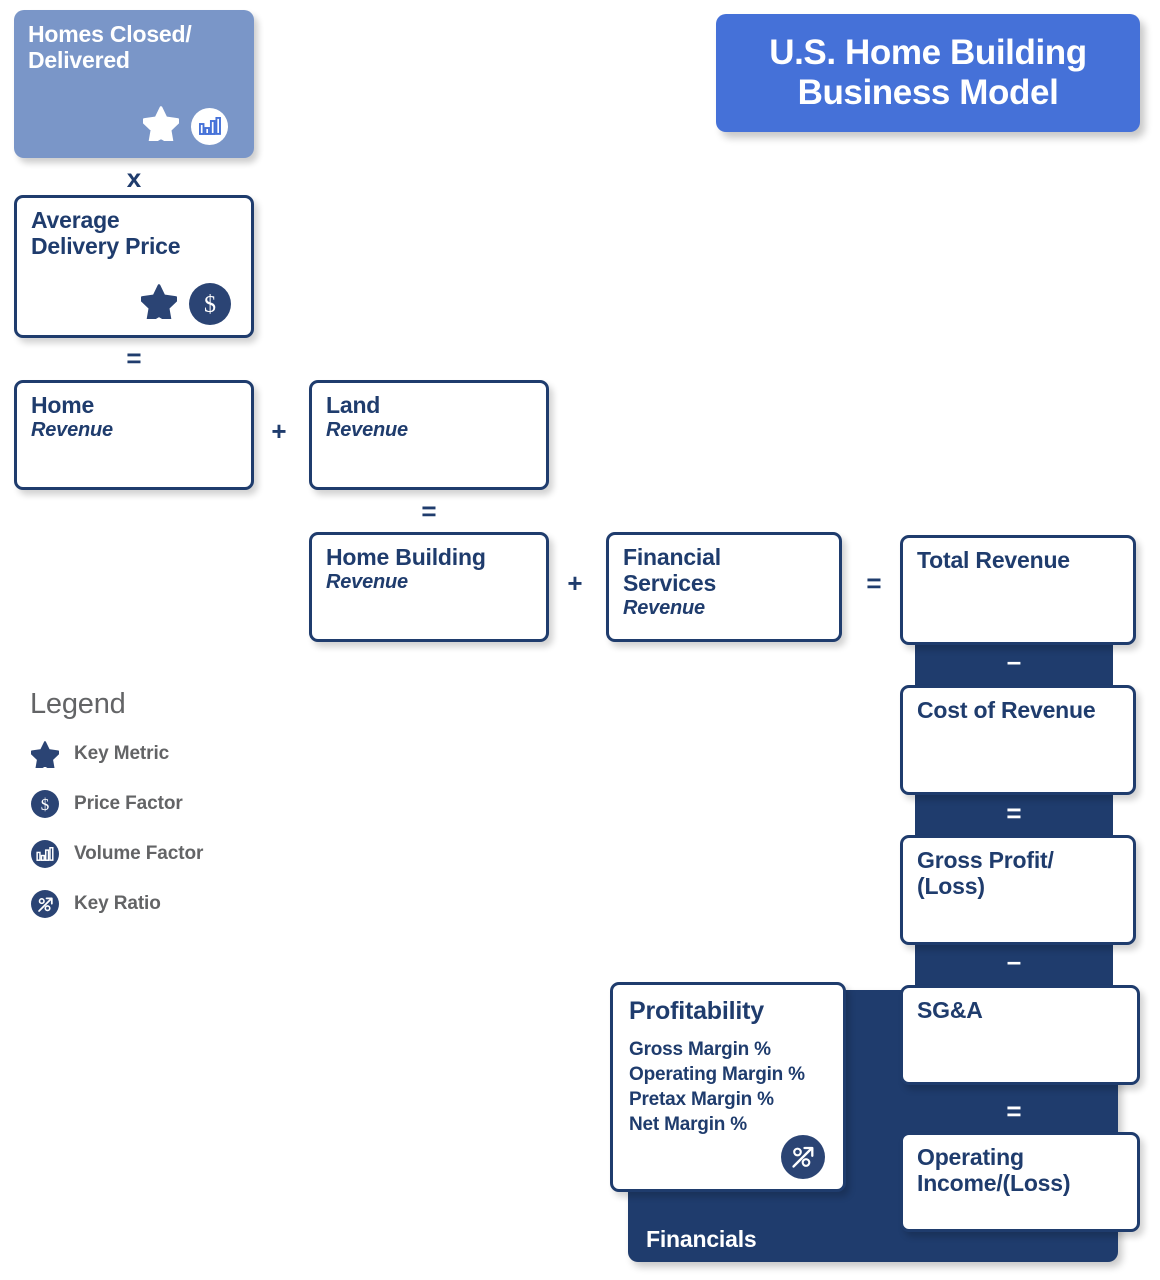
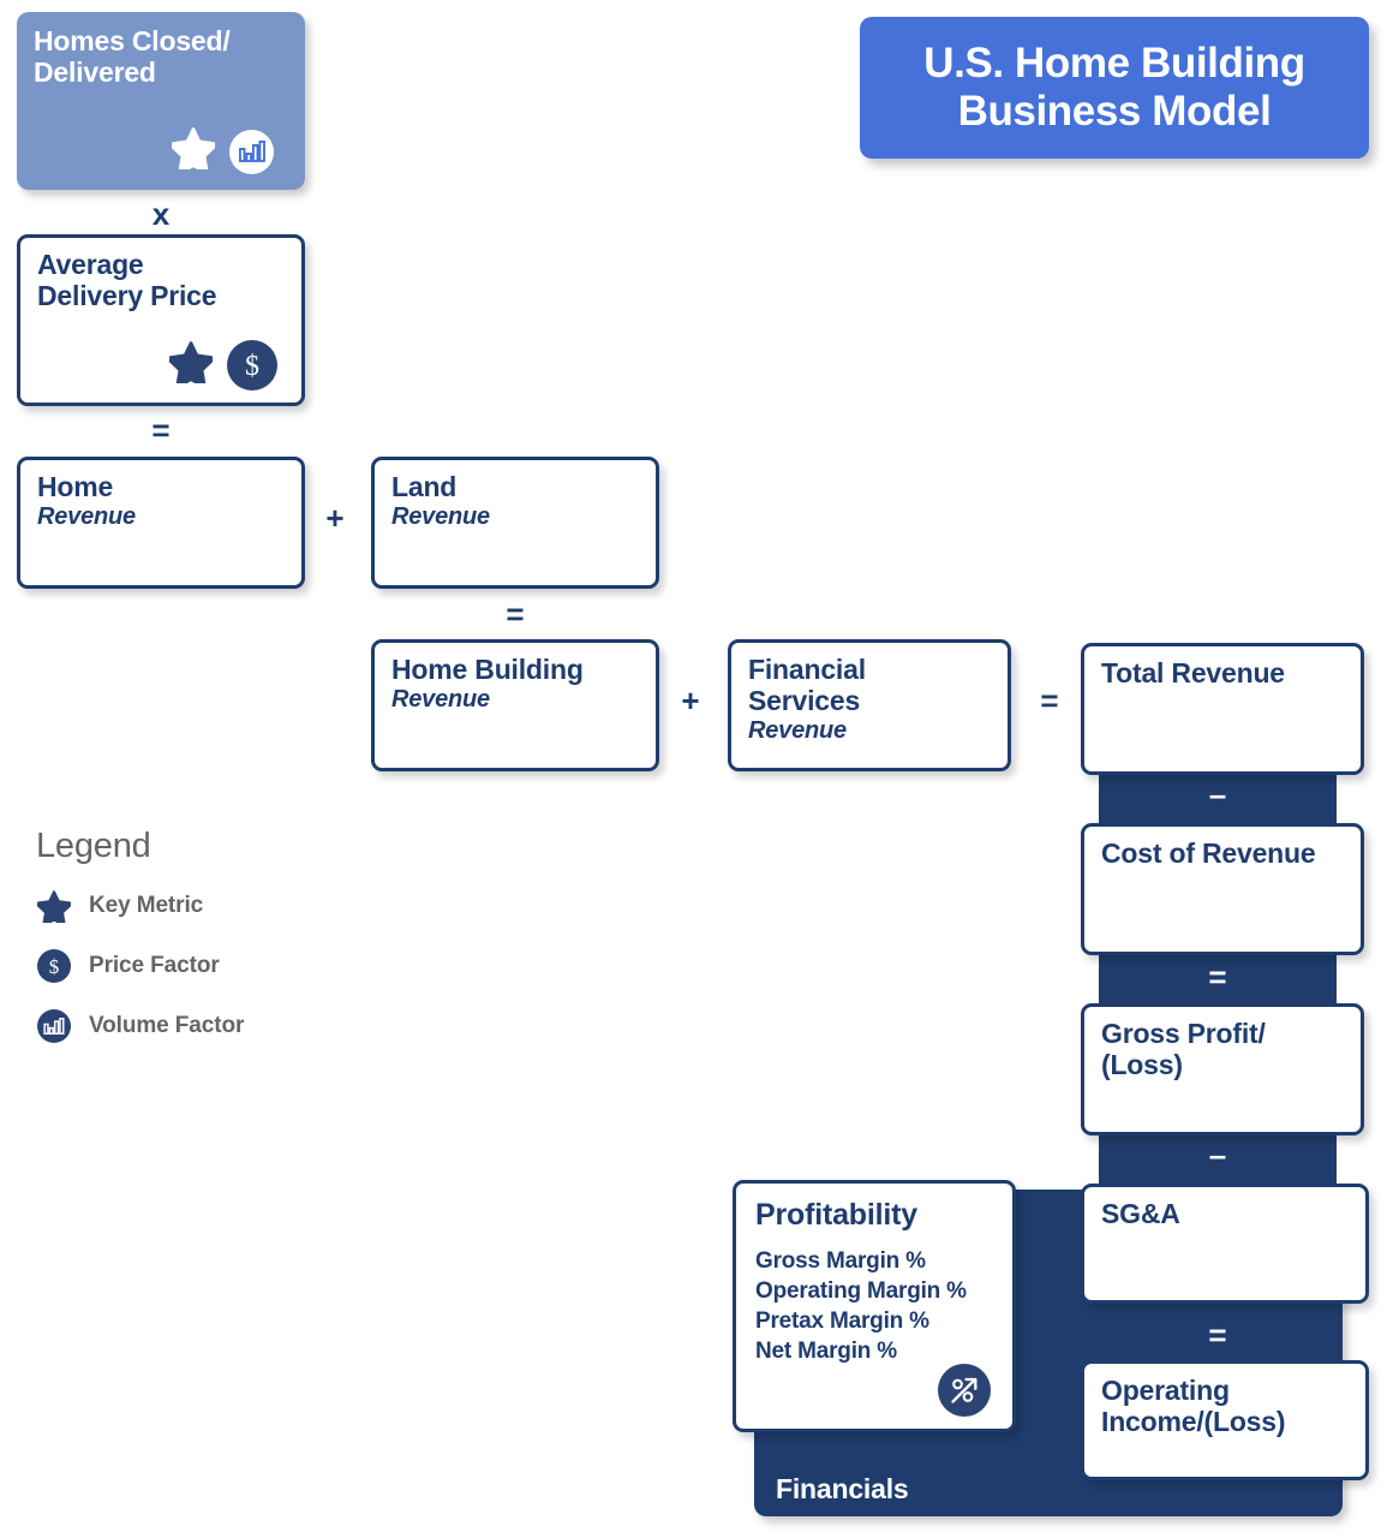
  U.S. Home Building
  Business Model
  Homes Closed/
  Delivered
  x
  Average
  Delivery Price
  $
  =
  Home
  Revenue
  +
  Land
  Revenue
  =
  Home Building
  Revenue
  +
  Financial
  Services
  Revenue
  =
  Total Revenue
  –
  Cost of Revenue
  =
  Gross Profit/
  (Loss)
  –
  SG&A
  =
  Operating
  Income/(Loss)
  Profitability
  Gross Margin %
  Operating Margin %
  Pretax Margin %
  Net Margin %
  Financials
  Legend
  Key Metric
  $
  Price Factor
  Volume Factor
- Key Ratio
